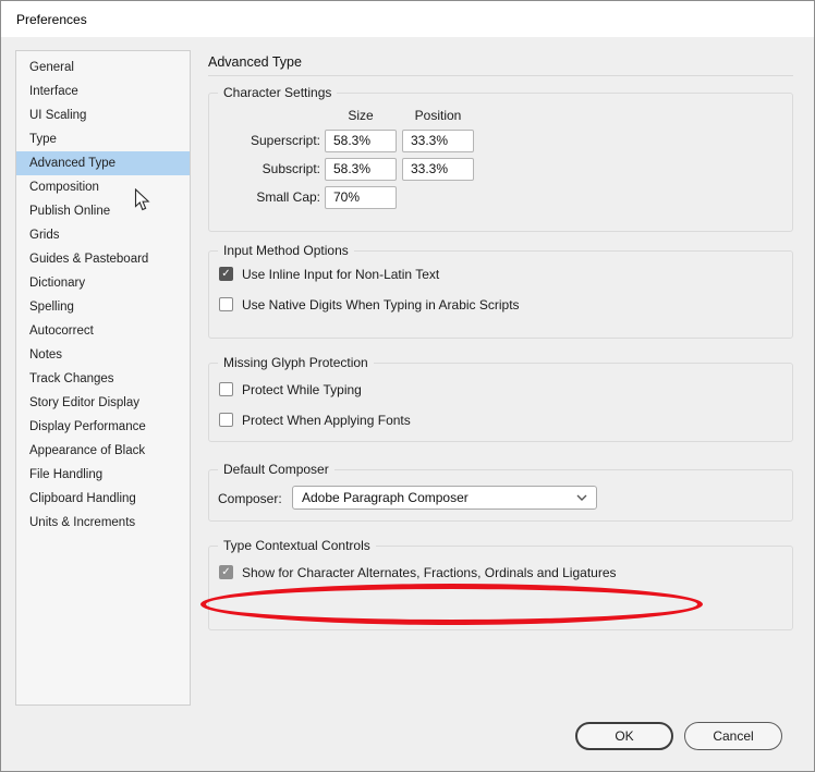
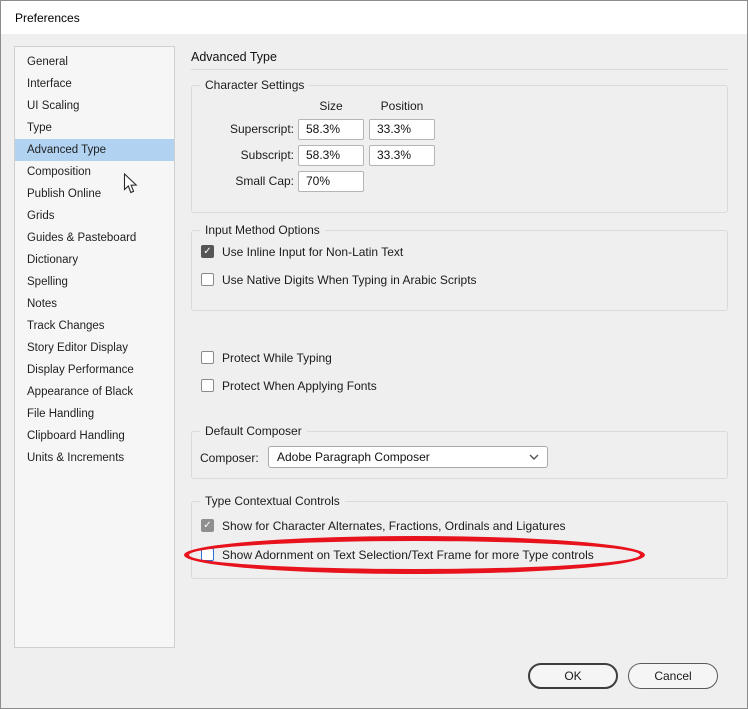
  Preferences
  General
  Interface
  UI Scaling
  Type
  Advanced Type
  Composition
  Publish Online
  Grids
  Guides & Pasteboard
  Dictionary
  Spelling
- Autocorrect
  Notes
  Track Changes
  Story Editor Display
  Display Performance
  Appearance of Black
  File Handling
  Clipboard Handling
  Units & Increments
  Advanced Type
  Character Settings
  Size
  Position
  Superscript:
  58.3%
  33.3%
  Subscript:
  58.3%
  33.3%
  Small Cap:
  70%
  Input Method Options
  Use Inline Input for Non-Latin Text
  Use Native Digits When Typing in Arabic Scripts
- Missing Glyph Protection
  Protect While Typing
  Protect When Applying Fonts
  Default Composer
  Composer:
  Adobe Paragraph Composer
  Type Contextual Controls
  Show for Character Alternates, Fractions, Ordinals and Ligatures
+ Show Adornment on Text Selection/Text Frame for more Type controls
  OK
  Cancel
